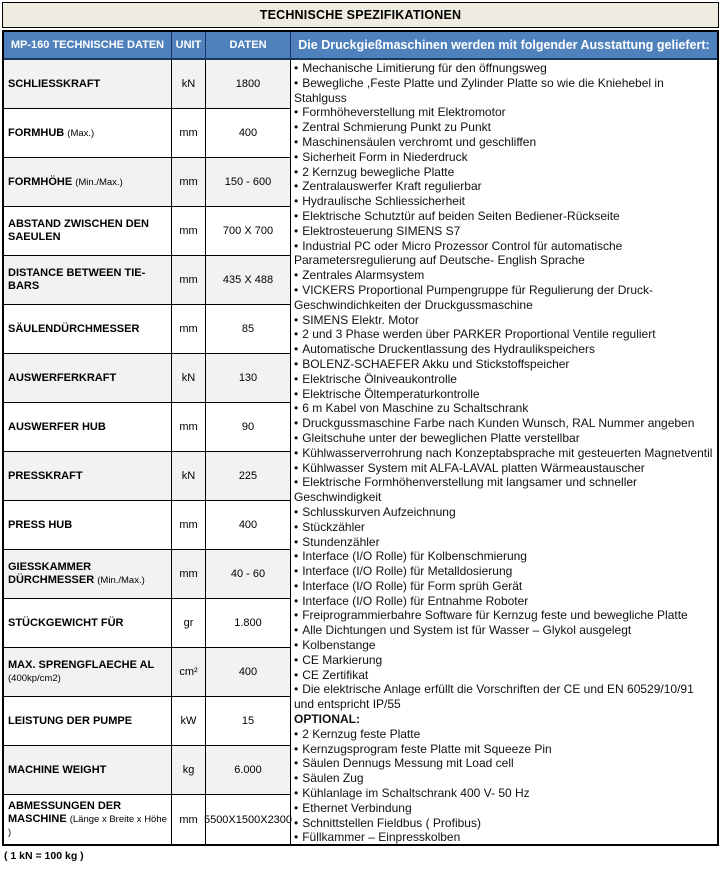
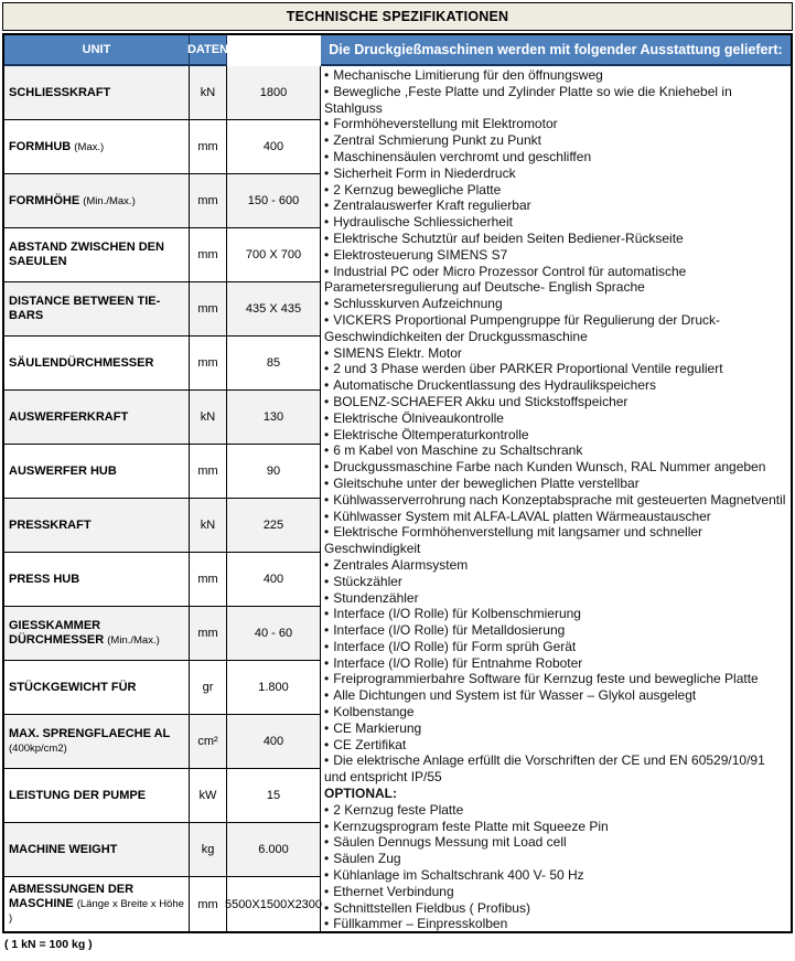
  TECHNISCHE SPEZIFIKATIONEN
- MP-160 TECHNISCHE DATEN
  UNIT
  DATEN
  SCHLIESSKRAFT
  kN
  1800
  FORMHUB (Max.)
  mm
  400
  FORMHÖHE (Min./Max.)
  mm
  150 - 600
  ABSTAND ZWISCHEN DEN SAEULEN
  mm
  700 X 700
  DISTANCE BETWEEN TIE-BARS
  mm
- 435 X 488
+ 435 X 435
  SÄULENDÜRCHMESSER
  mm
  85
  AUSWERFERKRAFT
  kN
  130
  AUSWERFER HUB
  mm
  90
  PRESSKRAFT
  kN
  225
  PRESS HUB
  mm
  400
  GIESSKAMMER DÜRCHMESSER (Min./Max.)
  mm
  40 - 60
  STÜCKGEWICHT FÜR
  gr
  1.800
  MAX. SPRENGFLAECHE AL (400kp/cm2)
  cm²
  400
  LEISTUNG DER PUMPE
  kW
  15
  MACHINE WEIGHT
  kg
  6.000
  ABMESSUNGEN DER MASCHINE (Länge x Breite x Höhe )
  mm
  5500X1500X2300
  Die Druckgießmaschinen werden mit folgender Ausstattung geliefert:
  • Mechanische Limitierung für den öffnungsweg
  • Bewegliche ,Feste Platte und Zylinder Platte so wie die Kniehebel in Stahlguss
  • Formhöheverstellung mit Elektromotor
  • Zentral Schmierung Punkt zu Punkt
  • Maschinensäulen verchromt und geschliffen
  • Sicherheit Form in Niederdruck
  • 2 Kernzug bewegliche Platte
  • Zentralauswerfer Kraft regulierbar
  • Hydraulische Schliessicherheit
  • Elektrische Schutztür auf beiden Seiten Bediener-Rückseite
  • Elektrosteuerung SIMENS S7
  • Industrial PC oder Micro Prozessor Control für automatische Parametersregulierung auf Deutsche- English Sprache
- • Zentrales Alarmsystem
+ • Schlusskurven Aufzeichnung
  • VICKERS Proportional Pumpengruppe für Regulierung der Druck-Geschwindichkeiten der Druckgussmaschine
  • SIMENS Elektr. Motor
  • 2 und 3 Phase werden über PARKER Proportional Ventile reguliert
  • Automatische Druckentlassung des Hydraulikspeichers
  • BOLENZ-SCHAEFER Akku und Stickstoffspeicher
  • Elektrische Ölniveaukontrolle
  • Elektrische Öltemperaturkontrolle
  • 6 m Kabel von Maschine zu Schaltschrank
  • Druckgussmaschine Farbe nach Kunden Wunsch, RAL Nummer angeben
  • Gleitschuhe unter der beweglichen Platte verstellbar
  • Kühlwasserverrohrung nach Konzeptabsprache mit gesteuerten Magnetventil
  • Kühlwasser System mit ALFA-LAVAL platten Wärmeaustauscher
  • Elektrische Formhöhenverstellung mit langsamer und schneller Geschwindigkeit
- • Schlusskurven Aufzeichnung
+ • Zentrales Alarmsystem
  • Stückzähler
  • Stundenzähler
  • Interface (I/O Rolle) für Kolbenschmierung
  • Interface (I/O Rolle) für Metalldosierung
  • Interface (I/O Rolle) für Form sprüh Gerät
  • Interface (I/O Rolle) für Entnahme Roboter
  • Freiprogrammierbahre Software für Kernzug feste und bewegliche Platte
  • Alle Dichtungen und System ist für Wasser – Glykol ausgelegt
  • Kolbenstange
  • CE Markierung
  • CE Zertifikat
  • Die elektrische Anlage erfüllt die Vorschriften der CE und EN 60529/10/91 und entspricht IP/55
  OPTIONAL:
  • 2 Kernzug feste Platte
  • Kernzugsprogram feste Platte mit Squeeze Pin
  • Säulen Dennugs Messung mit Load cell
  • Säulen Zug
  • Kühlanlage im Schaltschrank 400 V- 50 Hz
  • Ethernet Verbindung
  • Schnittstellen Fieldbus ( Profibus)
  • Füllkammer – Einpresskolben
  ( 1 kN = 100 kg )
